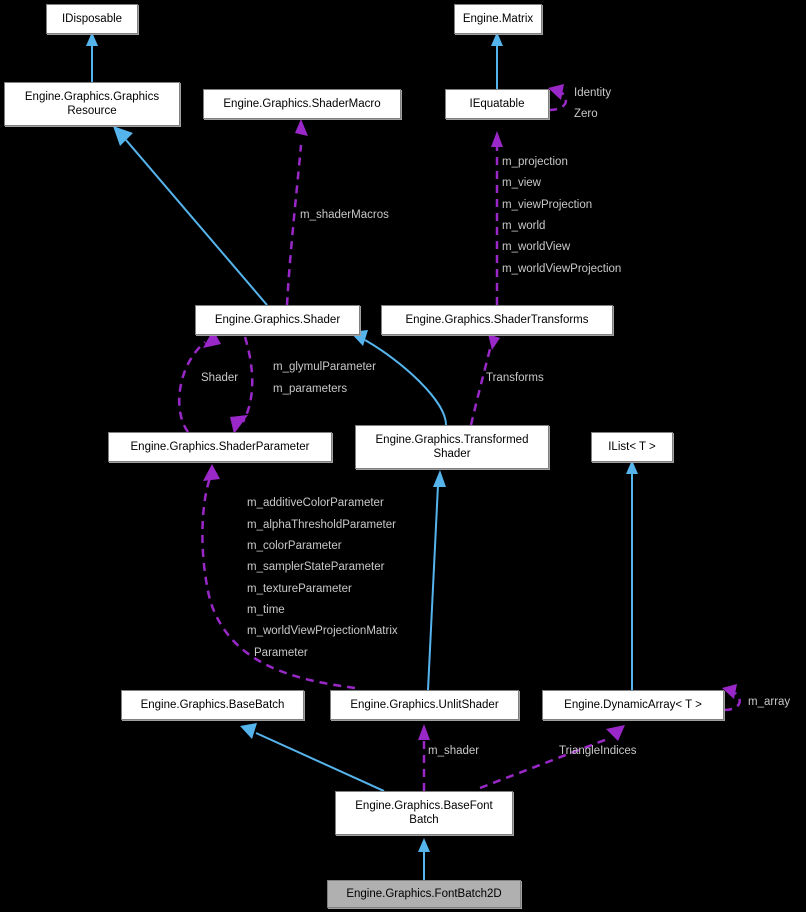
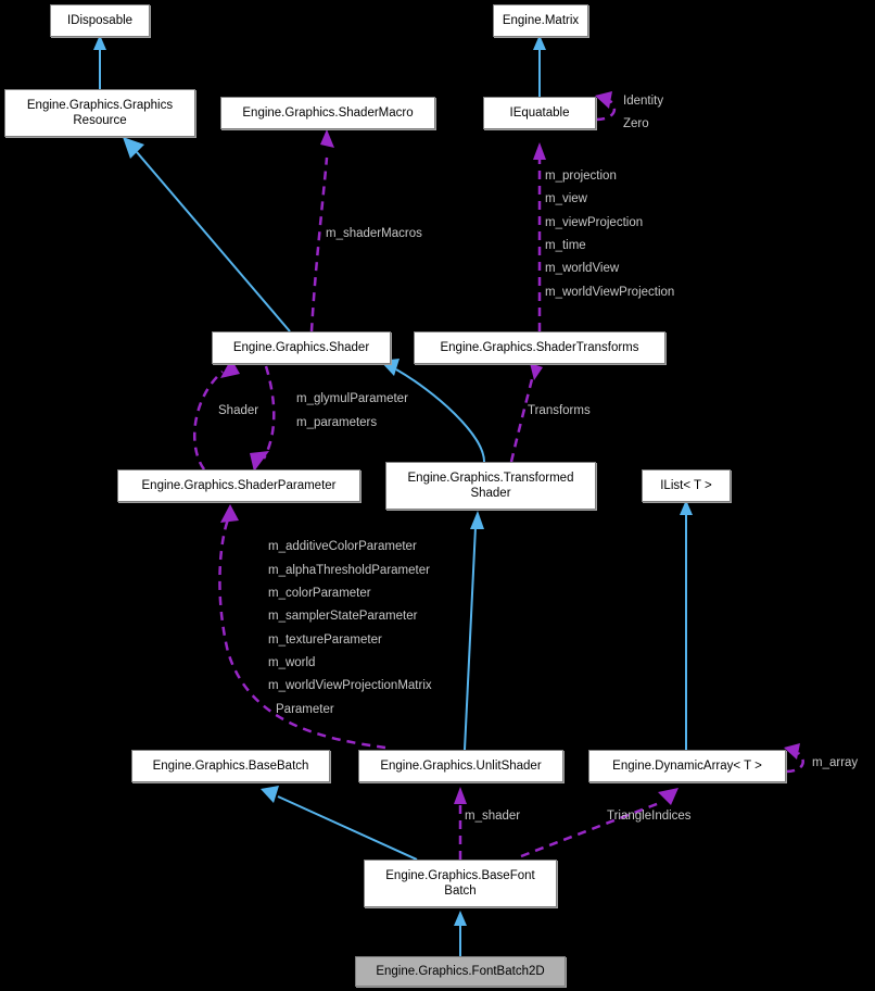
  IDisposable
  Engine.Matrix
  Engine.Graphics.Graphics
  Resource
  Engine.Graphics.ShaderMacro
  IEquatable
  Engine.Graphics.Shader
  Engine.Graphics.ShaderTransforms
  Engine.Graphics.ShaderParameter
  Engine.Graphics.Transformed
  Shader
  IList< T >
  Engine.Graphics.BaseBatch
  Engine.Graphics.UnlitShader
  Engine.DynamicArray< T >
  Engine.Graphics.BaseFont
  Batch
  Engine.Graphics.FontBatch2D
  Identity
  Zero
  m_projection
  m_view
  m_viewProjection
- m_world
+ m_time
  m_worldView
  m_worldViewProjection
  m_shaderMacros
  Shader
  m_glymulParameter
  m_parameters
  Transforms
  m_additiveColorParameter
  m_alphaThresholdParameter
  m_colorParameter
  m_samplerStateParameter
  m_textureParameter
- m_time
+ m_world
  m_worldViewProjectionMatrix
  Parameter
  m_array
  m_shader
  TriangleIndices
